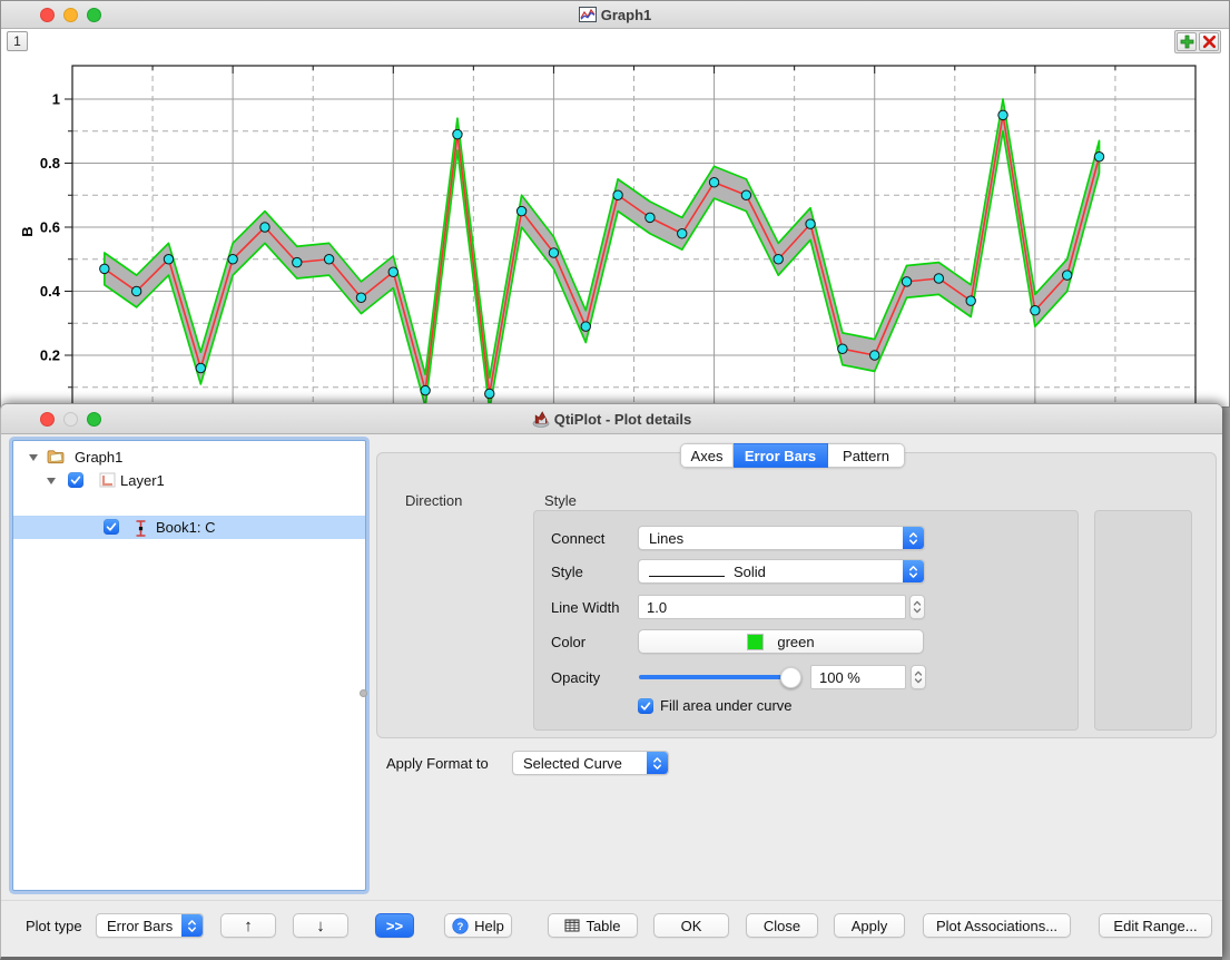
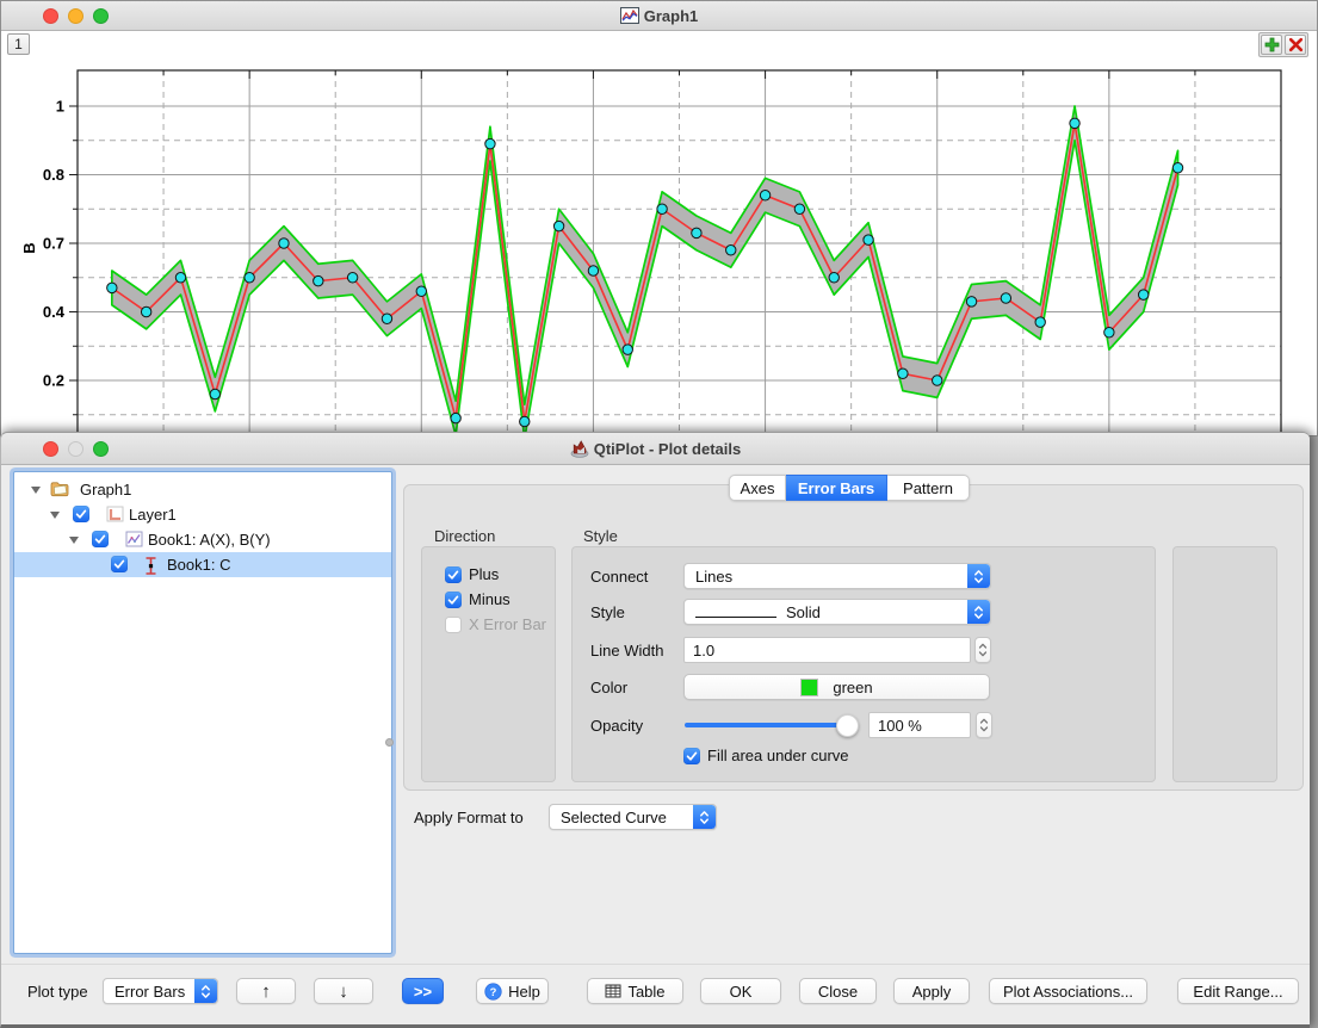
  0.2
  0.4
- 0.6
+ 0.7
  0.8
  1
  Graph1
  1
  QtiPlot - Plot details
  Graph1
  Layer1
+ Book1: A(X), B(Y)
  Book1: C
  Axes
  Error Bars
  Pattern
  Direction
+ Plus
+ Minus
+ X Error Bar
  Style
  Connect
  Lines
  Style
  Solid
  Line Width
  1.0
  Color
  green
  Opacity
  100 %
  Fill area under curve
  Apply Format to
  Selected Curve
  Plot type
  Error Bars
  ↑
  ↓
  >>
  ?
  Help
  Table
  OK
  Close
  Apply
  Plot Associations...
  Edit Range...
